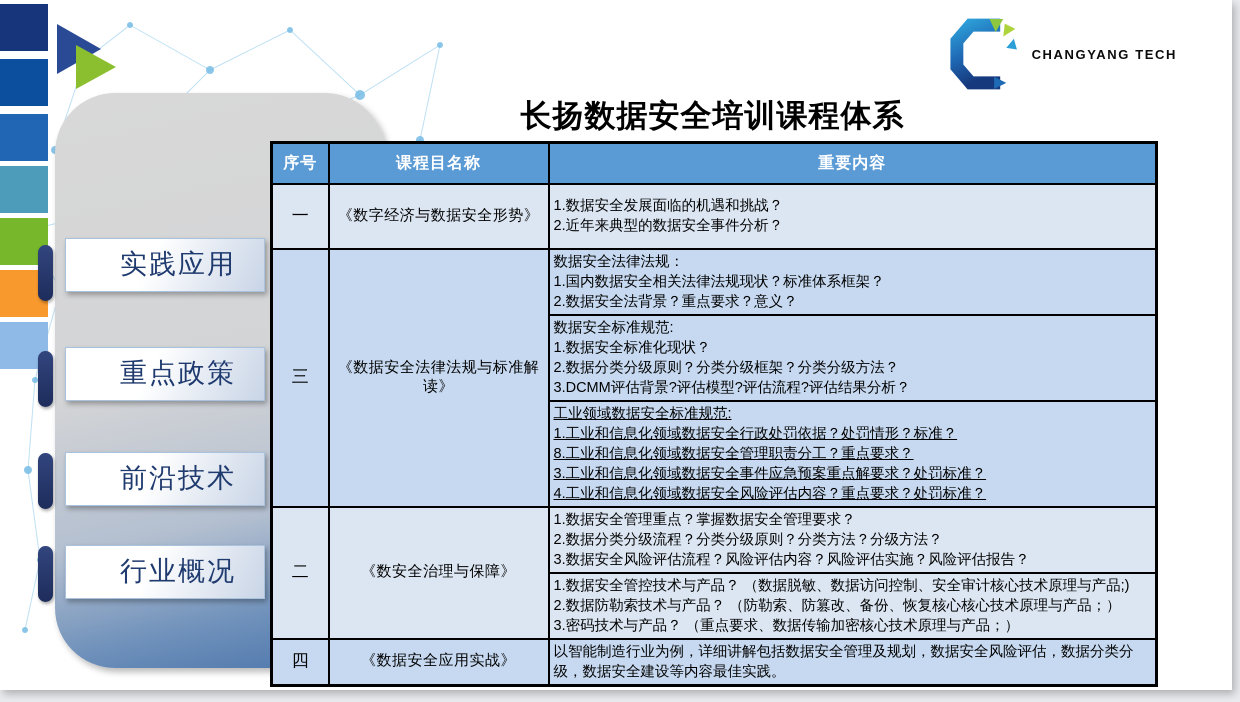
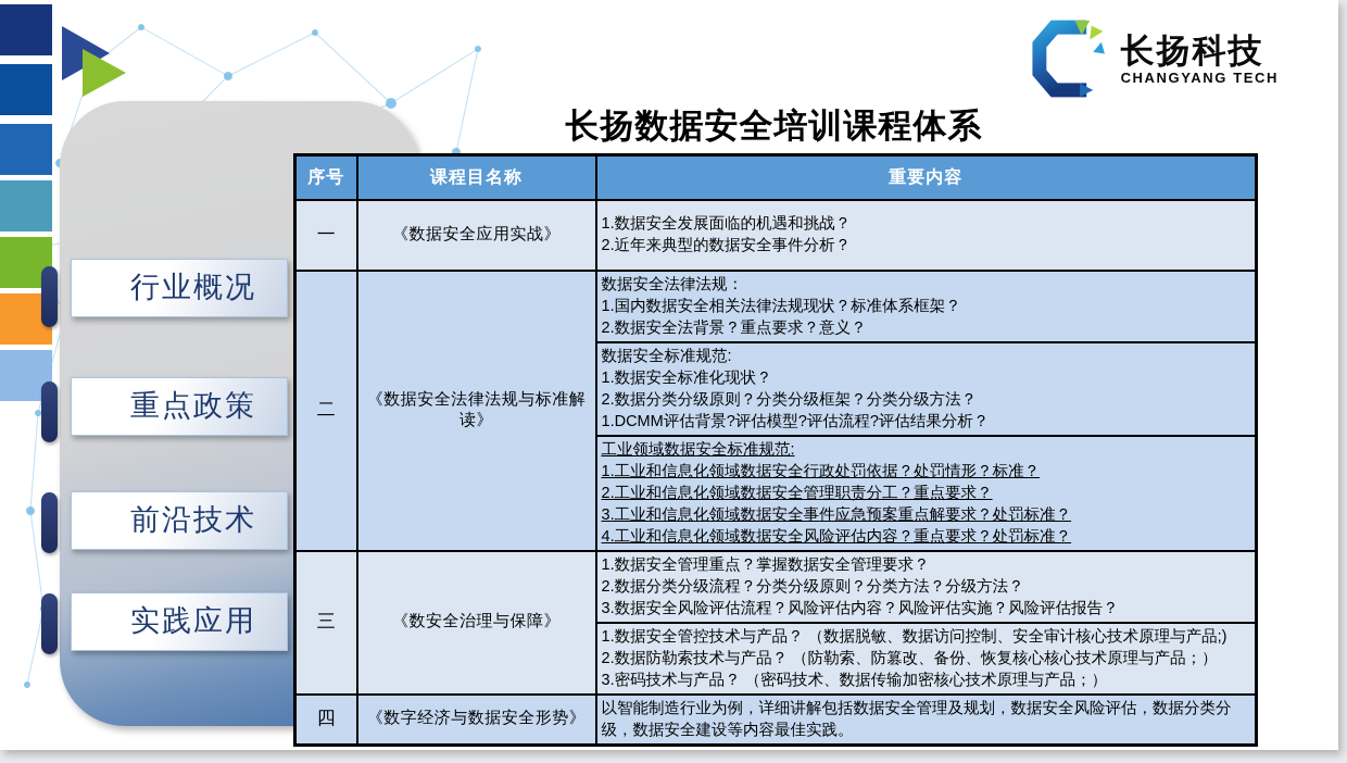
- 实践应用
+ 行业概况
  重点政策
  前沿技术
- 行业概况
+ 实践应用
  长扬数据安全培训课程体系
+ 长扬科技
  CHANGYANG TECH
  序号	课程目名称	重要内容
- 一	《数字经济与数据安全形势》	1.数据安全发展面临的机遇和挑战？ 2.近年来典型的数据安全事件分析？
+ 一	《数据安全应用实战》	1.数据安全发展面临的机遇和挑战？ 2.近年来典型的数据安全事件分析？
- 三	《数据安全法律法规与标准解读》	数据安全法律法规： 1.国内数据安全相关法律法规现状？标准体系框架？ 2.数据安全法背景？重点要求？意义？
+ 二	《数据安全法律法规与标准解读》	数据安全法律法规： 1.国内数据安全相关法律法规现状？标准体系框架？ 2.数据安全法背景？重点要求？意义？
- 数据安全标准规范: 1.数据安全标准化现状？ 2.数据分类分级原则？分类分级框架？分类分级方法？ 3.DCMM评估背景?评估模型?评估流程?评估结果分析？
+ 数据安全标准规范: 1.数据安全标准化现状？ 2.数据分类分级原则？分类分级框架？分类分级方法？ 1.DCMM评估背景?评估模型?评估流程?评估结果分析？
- 工业领域数据安全标准规范: 1.工业和信息化领域数据安全行政处罚依据？处罚情形？标准？ 8.工业和信息化领域数据安全管理职责分工？重点要求？ 3.工业和信息化领域数据安全事件应急预案重点解要求？处罚标准？ 4.工业和信息化领域数据安全风险评估内容？重点要求？处罚标准？
+ 工业领域数据安全标准规范: 1.工业和信息化领域数据安全行政处罚依据？处罚情形？标准？ 2.工业和信息化领域数据安全管理职责分工？重点要求？ 3.工业和信息化领域数据安全事件应急预案重点解要求？处罚标准？ 4.工业和信息化领域数据安全风险评估内容？重点要求？处罚标准？
- 二	《数安全治理与保障》	1.数据安全管理重点？掌握数据安全管理要求？ 2.数据分类分级流程？分类分级原则？分类方法？分级方法？ 3.数据安全风险评估流程？风险评估内容？风险评估实施？风险评估报告？
+ 三	《数安全治理与保障》	1.数据安全管理重点？掌握数据安全管理要求？ 2.数据分类分级流程？分类分级原则？分类方法？分级方法？ 3.数据安全风险评估流程？风险评估内容？风险评估实施？风险评估报告？
- 1.数据安全管控技术与产品？ （数据脱敏、数据访问控制、安全审计核心技术原理与产品;) 2.数据防勒索技术与产品？ （防勒索、防篡改、备份、恢复核心核心技术原理与产品；） 3.密码技术与产品？ （重点要求、数据传输加密核心技术原理与产品；）
+ 1.数据安全管控技术与产品？ （数据脱敏、数据访问控制、安全审计核心技术原理与产品;) 2.数据防勒索技术与产品？ （防勒索、防篡改、备份、恢复核心核心技术原理与产品；） 3.密码技术与产品？ （密码技术、数据传输加密核心技术原理与产品；）
- 四	《数据安全应用实战》	以智能制造行业为例，详细讲解包括数据安全管理及规划，数据安全风险评估，数据分类分级，数据安全建设等内容最佳实践。
+ 四	《数字经济与数据安全形势》	以智能制造行业为例，详细讲解包括数据安全管理及规划，数据安全风险评估，数据分类分级，数据安全建设等内容最佳实践。
